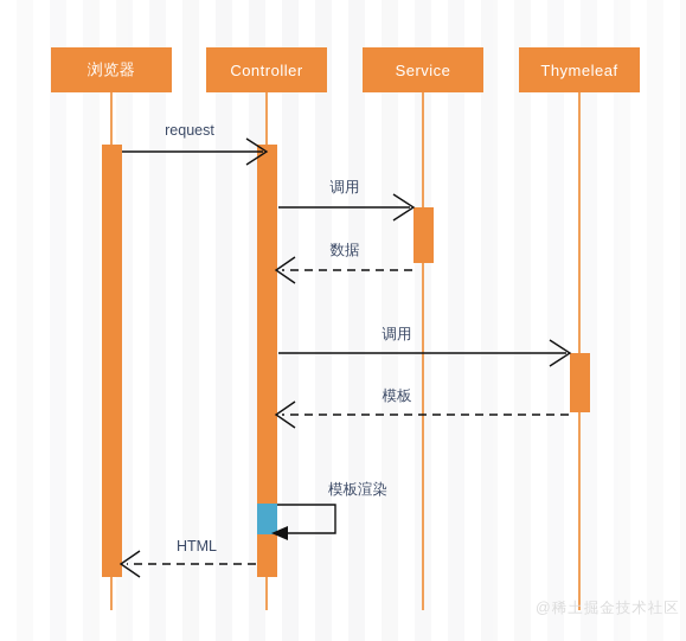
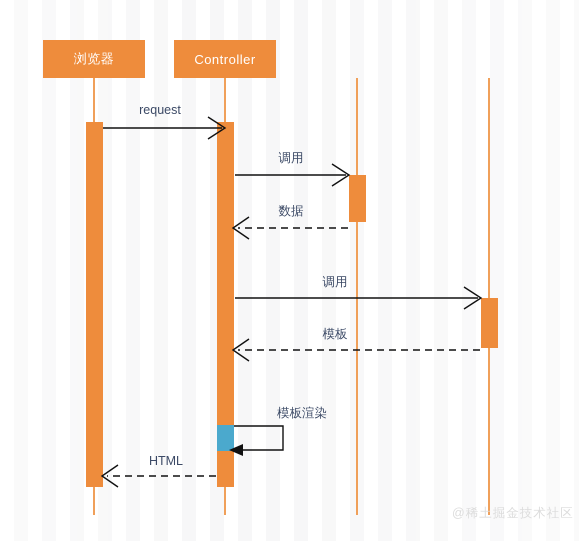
  浏览器
  Controller
- Service
- Thymeleaf
  request
  调用
  数据
  调用
  模板
  模板渲染
  HTML
  @稀土掘金技术社区
